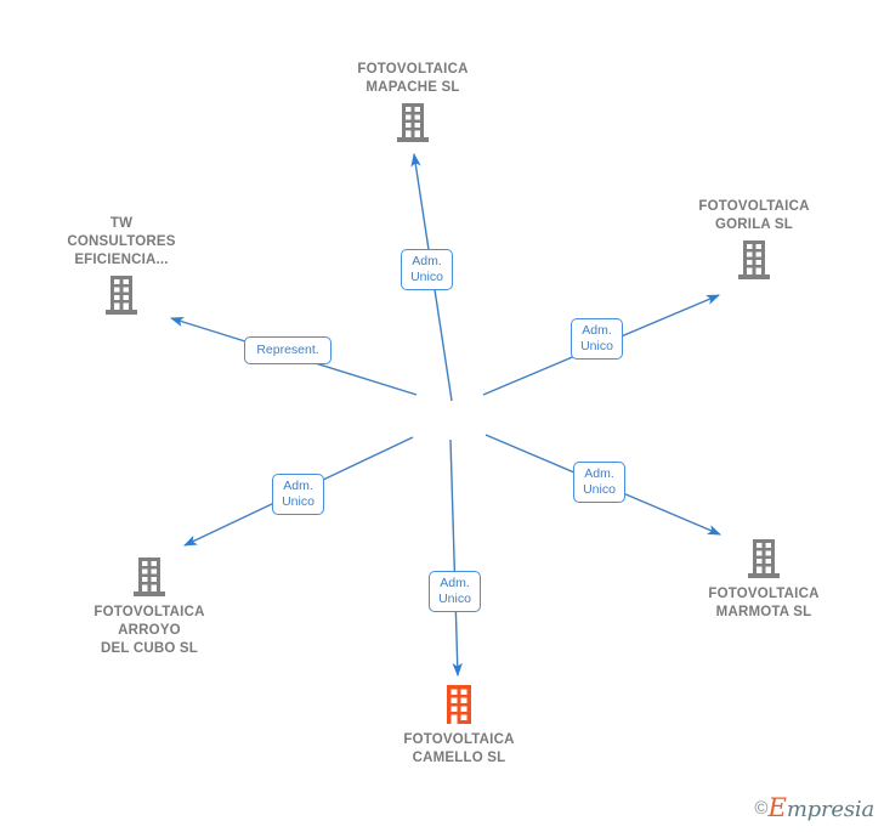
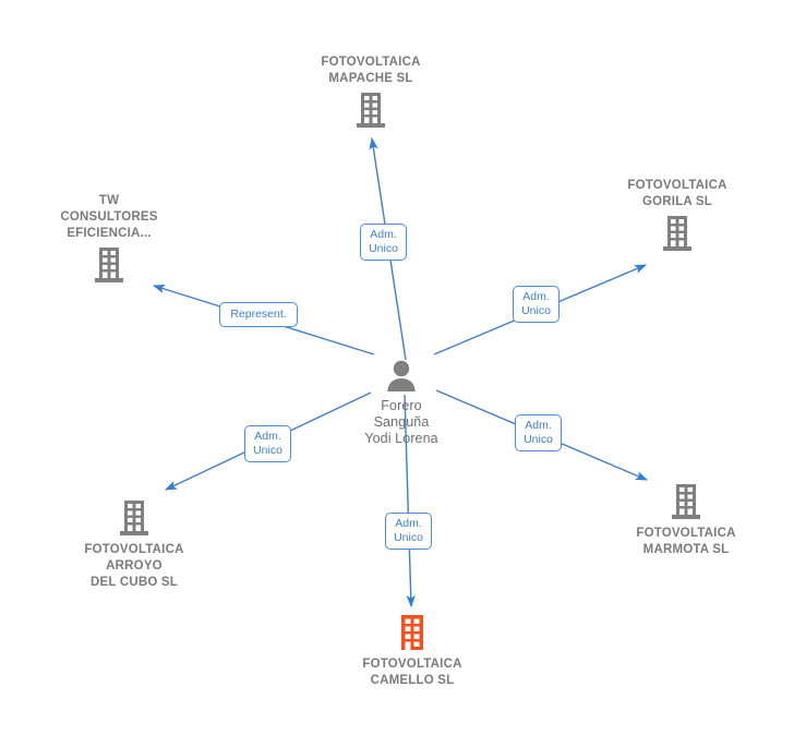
  FOTOVOLTAICA
  MAPACHE SL
  FOTOVOLTAICA
  GORILA SL
  TW
  CONSULTORES
  EFICIENCIA...
+ Forero
+ Sanguña
+ Yodi Lorena
  FOTOVOLTAICA
  ARROYO
  DEL CUBO SL
  FOTOVOLTAICA
  MARMOTA SL
  FOTOVOLTAICA
  CAMELLO SL
  Adm.
  Unico
  Adm.
  Unico
  Represent.
  Adm.
  Unico
  Adm.
  Unico
  Adm.
  Unico
- ©Empresia
